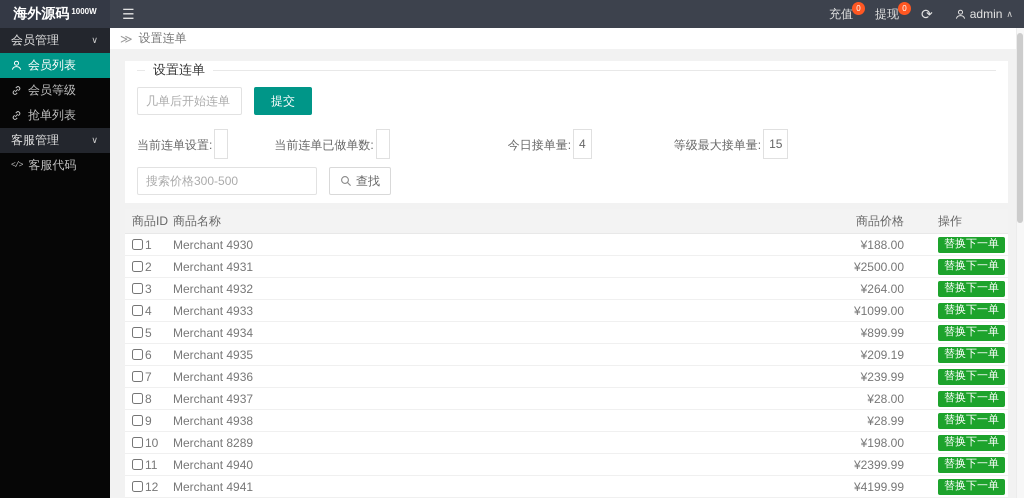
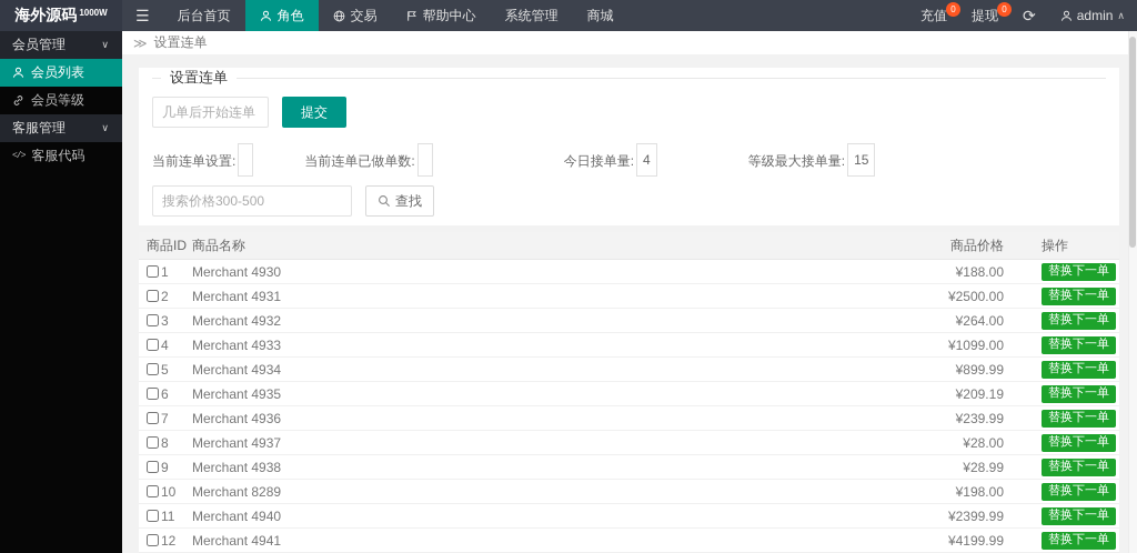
  海外源码
  1000W
  ☰
+ 后台首页
+ 角色
+ 交易
+ 帮助中心
+ 系统管理
+ 商城
  充值
  0
  提现
  0
  ⟳
  admin
  ∧
  会员管理
  ∨
  会员列表
  会员等级
- 抢单列表
  客服管理
  ∨
  </>
  客服代码
  ≫
  设置连单
  设置连单
  几单后开始连单
  提交
  当前连单设置:
  当前连单已做单数:
  今日接单量:
  4
  等级最大接单量:
  15
  搜索价格300-500
  查找
  商品ID
  商品名称
  商品价格
  操作
  1
  Merchant 4930
  ¥188.00
  替换下一单
  2
  Merchant 4931
  ¥2500.00
  替换下一单
  3
  Merchant 4932
  ¥264.00
  替换下一单
  4
  Merchant 4933
  ¥1099.00
  替换下一单
  5
  Merchant 4934
  ¥899.99
  替换下一单
  6
  Merchant 4935
  ¥209.19
  替换下一单
  7
  Merchant 4936
  ¥239.99
  替换下一单
  8
  Merchant 4937
  ¥28.00
  替换下一单
  9
  Merchant 4938
  ¥28.99
  替换下一单
  10
  Merchant 8289
  ¥198.00
  替换下一单
  11
  Merchant 4940
  ¥2399.99
  替换下一单
  12
  Merchant 4941
  ¥4199.99
  替换下一单
